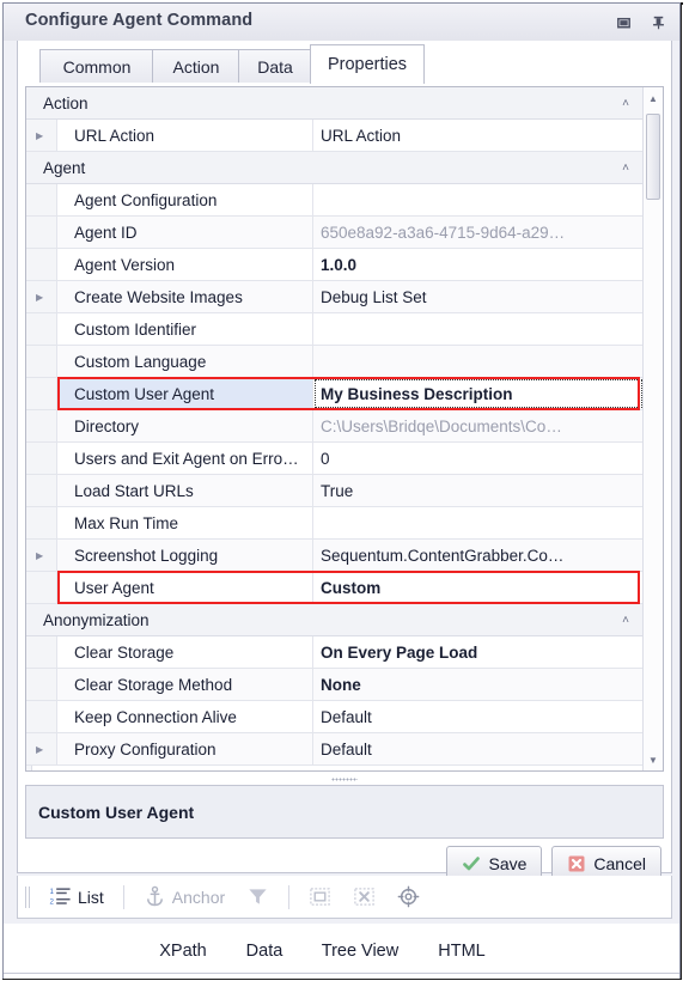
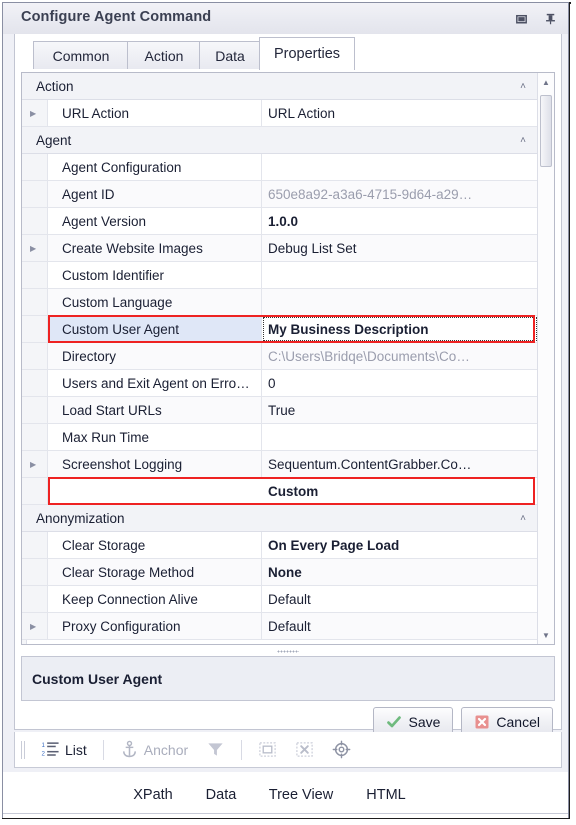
  Configure Agent Command
  Common
  Action
  Data
  Properties
  Action
  ˄
  ▶
  URL Action
  URL Action
  Agent
  ˄
  Agent Configuration
  Agent ID
  650e8a92-a3a6-4715-9d64-a29…
  Agent Version
  1.0.0
  ▶
  Create Website Images
  Debug List Set
  Custom Identifier
  Custom Language
  Custom User Agent
  My Business Description
  Directory
  C:\Users\Bridqe\Documents\Co…
  Users and Exit Agent on Erro…
  0
  Load Start URLs
  True
  Max Run Time
  ▶
  Screenshot Logging
  Sequentum.ContentGrabber.Co…
- User Agent
  Custom
  Anonymization
  ˄
  Clear Storage
  On Every Page Load
  Clear Storage Method
  None
  Keep Connection Alive
  Default
  ▶
  Proxy Configuration
  Default
  ▲
  ▼
  Custom User Agent
  Save
  Cancel
  List
  Anchor
  XPath
  Data
  Tree View
  HTML
